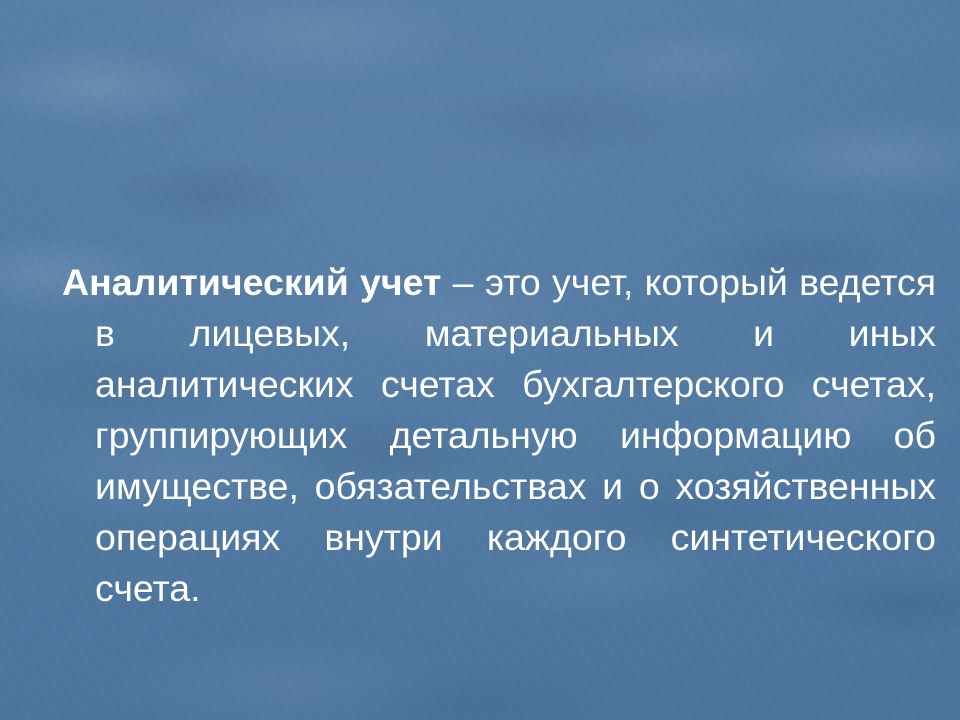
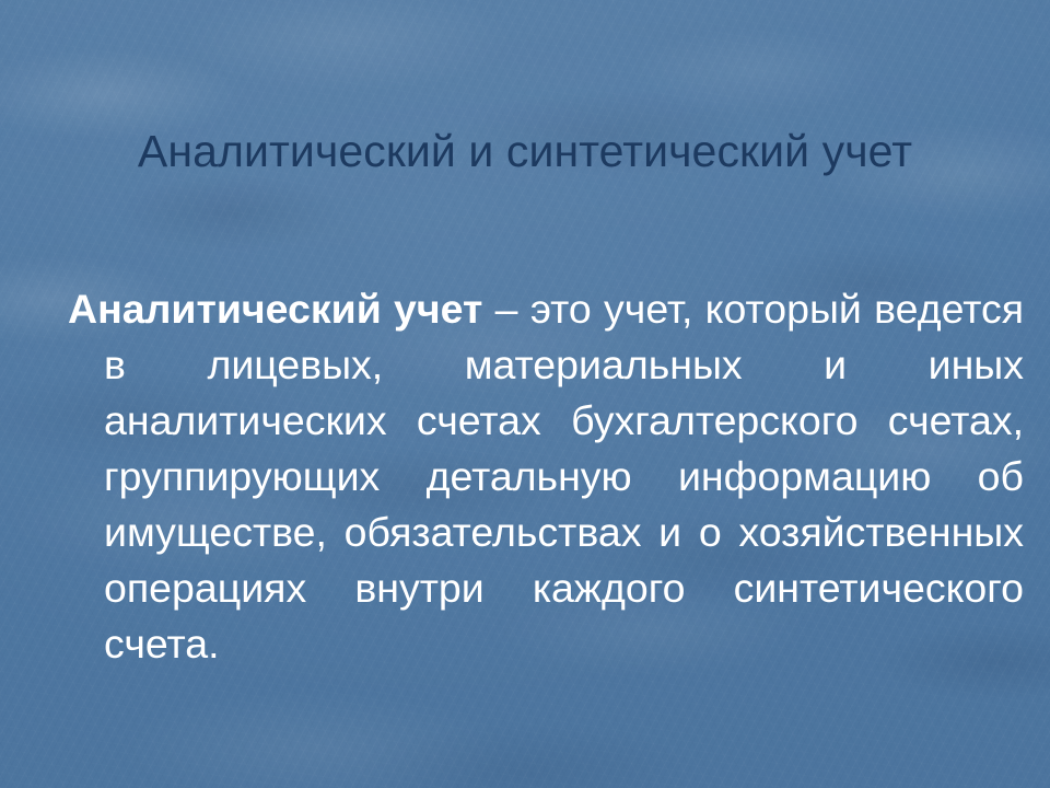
+ Аналитический и синтетический учет
  Аналитический учет – это учет, который ведется в лицевых, материальных и иных аналитических счетах бухгалтерского счетах, группирующих детальную информацию об имуществе, обязательствах и о хозяйственных операциях внутри каждого синтетического счета.
